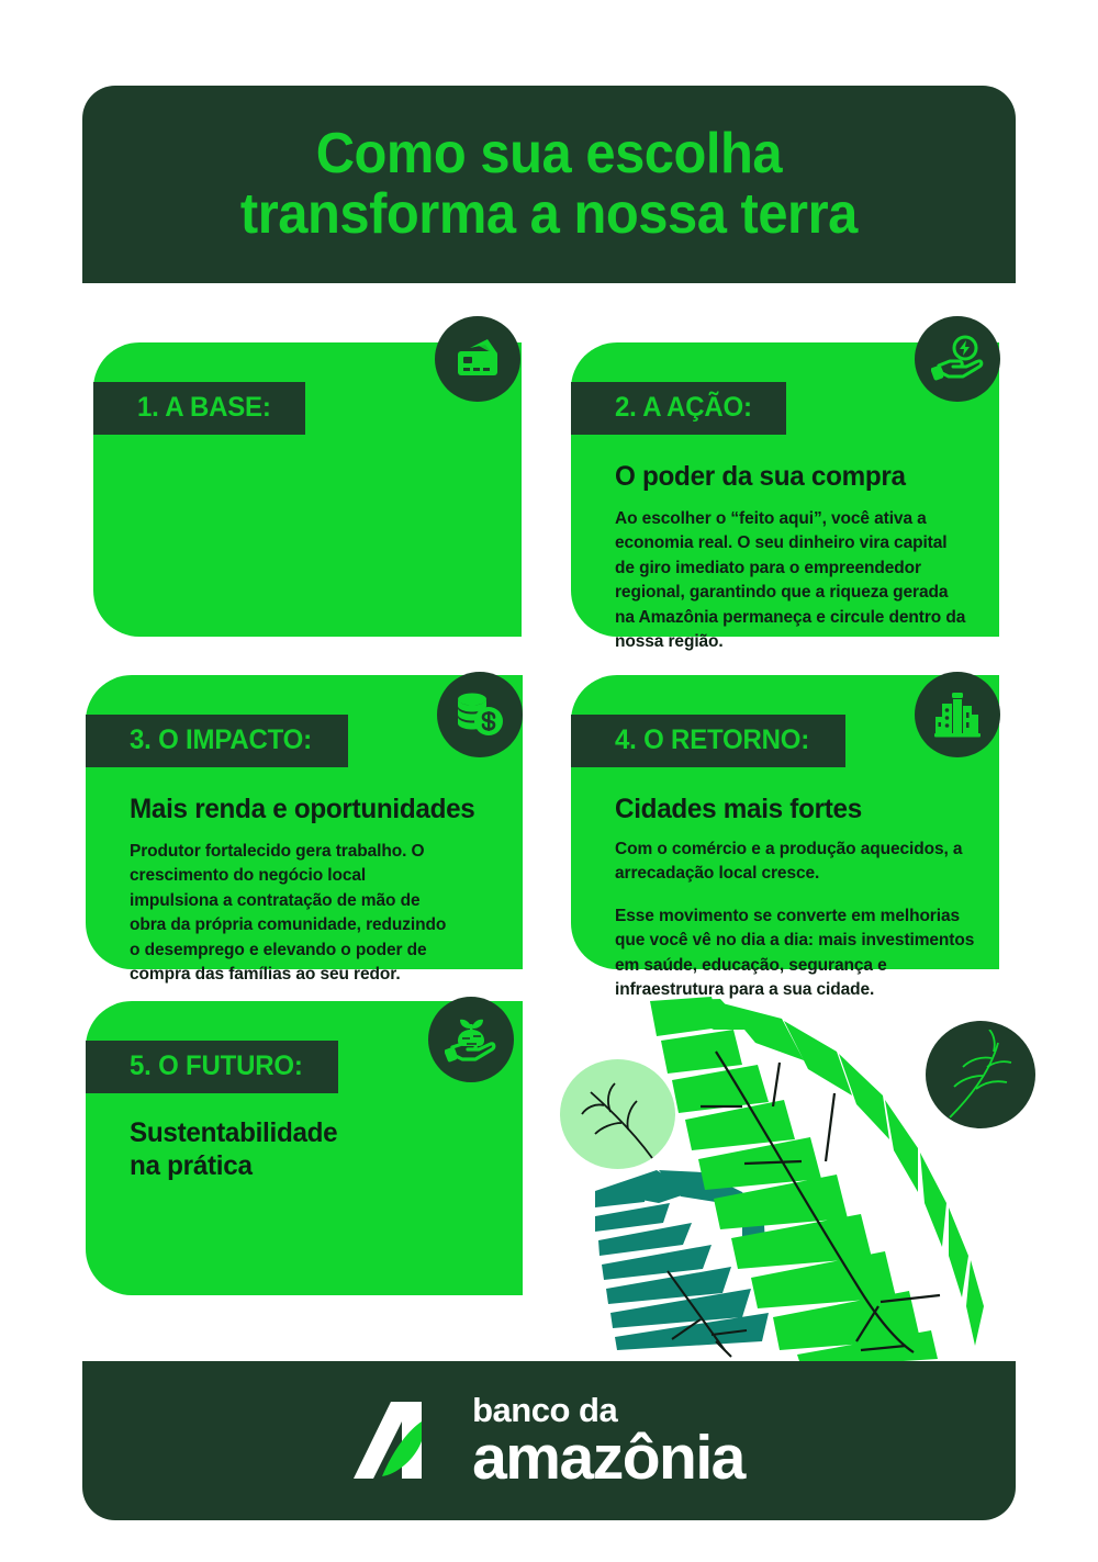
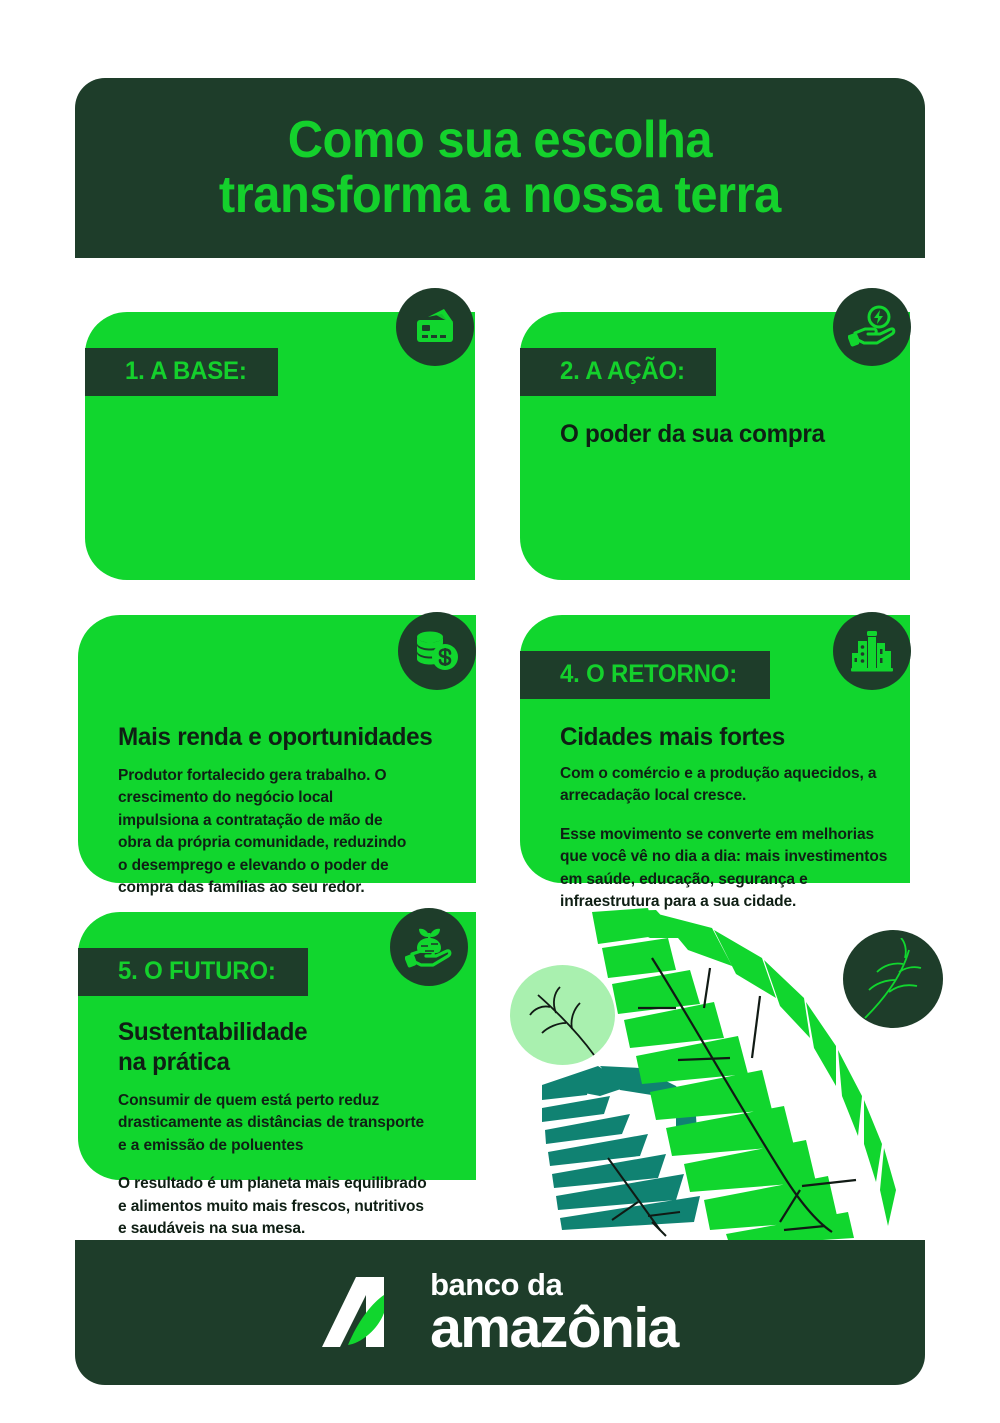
  Como sua escolha
  transforma a nossa terra
  1. A BASE:
  2. A AÇÃO:
  O poder da sua compra
- Ao escolher o “feito aqui”, você ativa a economia real. O seu dinheiro vira capital de giro imediato para o empreendedor regional, garantindo que a riqueza gerada na Amazônia permaneça e circule dentro da nossa região.
- 3. O IMPACTO:
  Mais renda e oportunidades
  Produtor fortalecido gera trabalho. O crescimento do negócio local impulsiona a contratação de mão de obra da própria comunidade, reduzindo o desemprego e elevando o poder de compra das famílias ao seu redor.
  4. O RETORNO:
  Cidades mais fortes
  Com o comércio e a produção aquecidos, a arrecadação local cresce.
  Esse movimento se converte em melhorias que você vê no dia a dia: mais investimentos em saúde, educação, segurança e infraestrutura para a sua cidade.
  5. O FUTURO:
  Sustentabilidade na prática
+ Consumir de quem está perto reduz drasticamente as distâncias de transporte e a emissão de poluentes
+ O resultado é um planeta mais equilibrado e alimentos muito mais frescos, nutritivos e saudáveis na sua mesa.
  banco da
  amazônia
